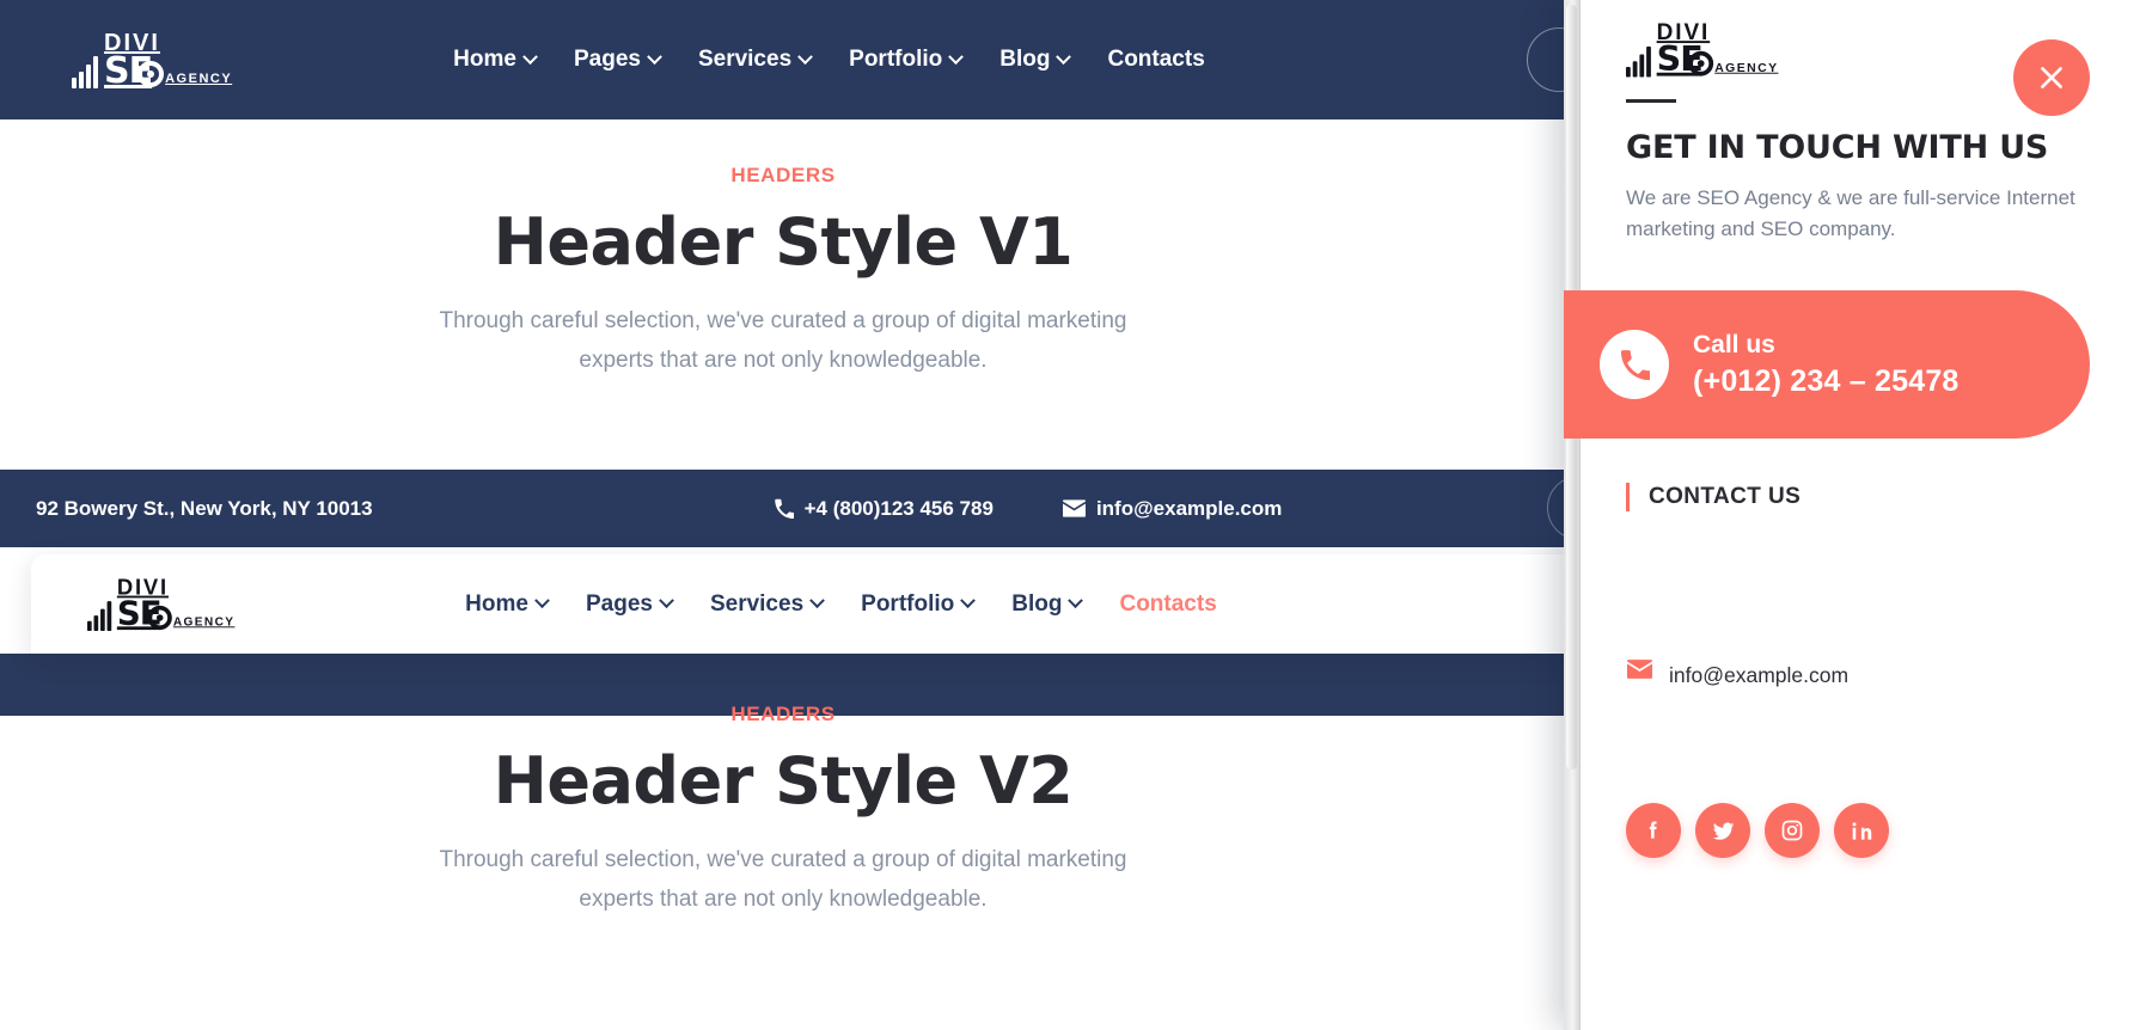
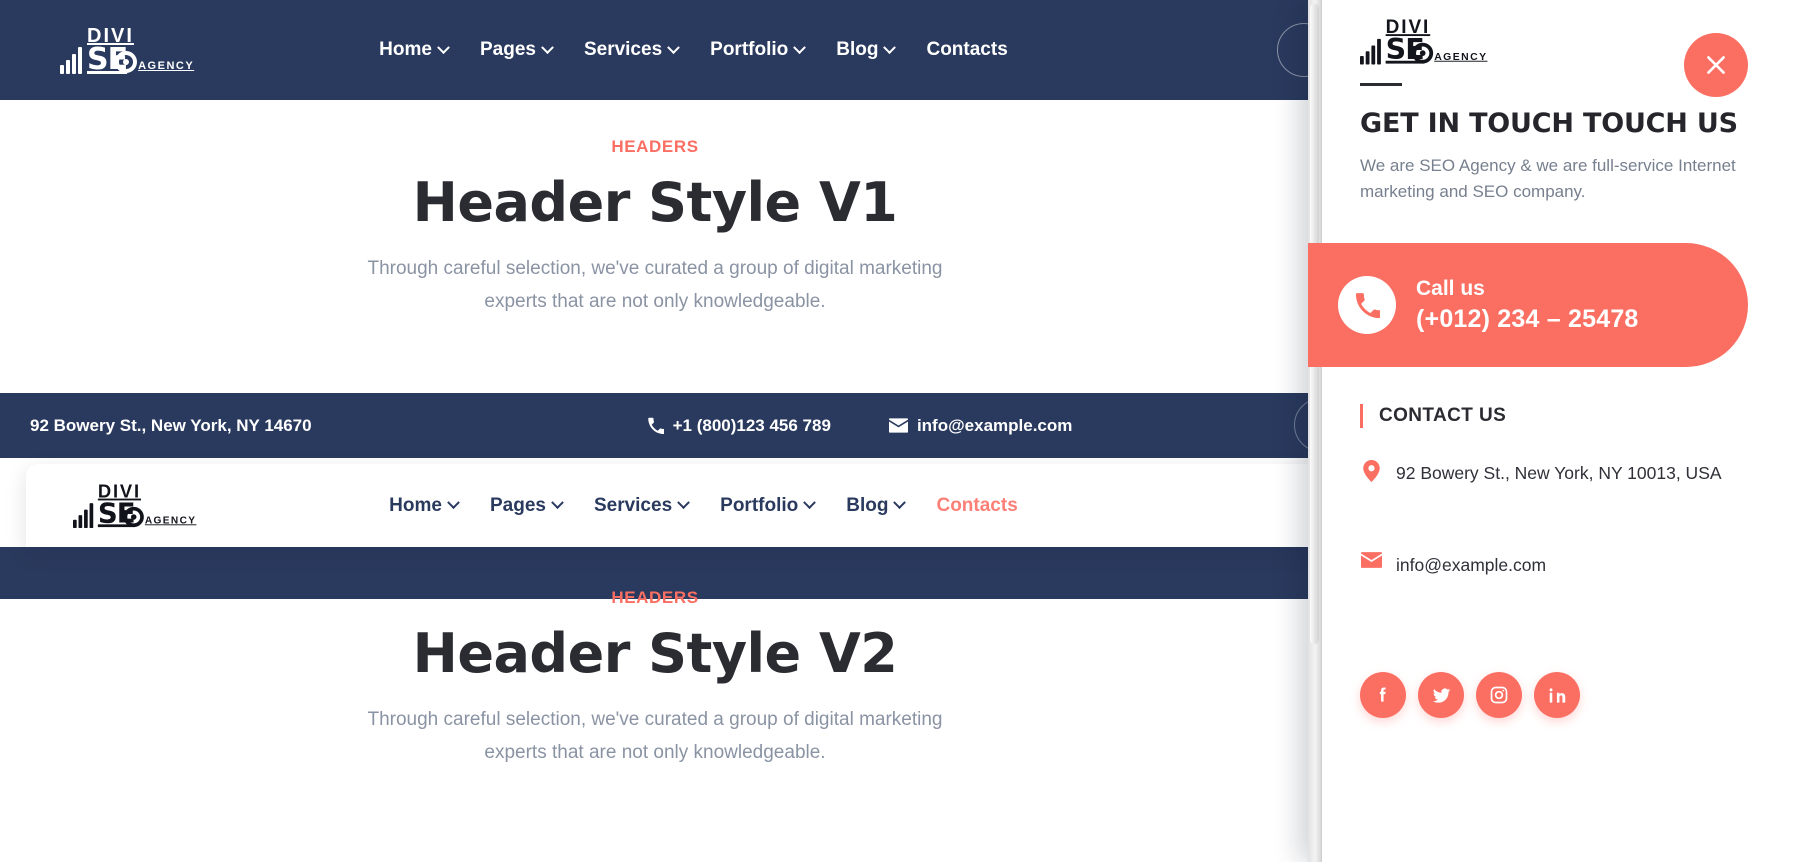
  DIVI
  AGENCY
  Home
  Pages
  Services
  Portfolio
  Blog
  Contacts
  HEADERS
  Header Style V1
  Through careful selection, we've curated a group of digital marketing
  experts that are not only knowledgeable.
- 92 Bowery St., New York, NY 10013
+ 92 Bowery St., New York, NY 14670
- +4 (800)123 456 789
+ +1 (800)123 456 789
  info@example.com
  DIVI
  AGENCY
  Home
  Pages
  Services
  Portfolio
  Blog
  Contacts
  HEADERS
  Header Style V2
  Through careful selection, we've curated a group of digital marketing
  experts that are not only knowledgeable.
  DIVI
  AGENCY
- GET IN TOUCH WITH US
+ GET IN TOUCH TOUCH US
  We are SEO Agency & we are full-service Internet marketing and SEO company.
  Call us
  (+012) 234 – 25478
  CONTACT US
+ 92 Bowery St., New York, NY 10013, USA
  info@example.com
